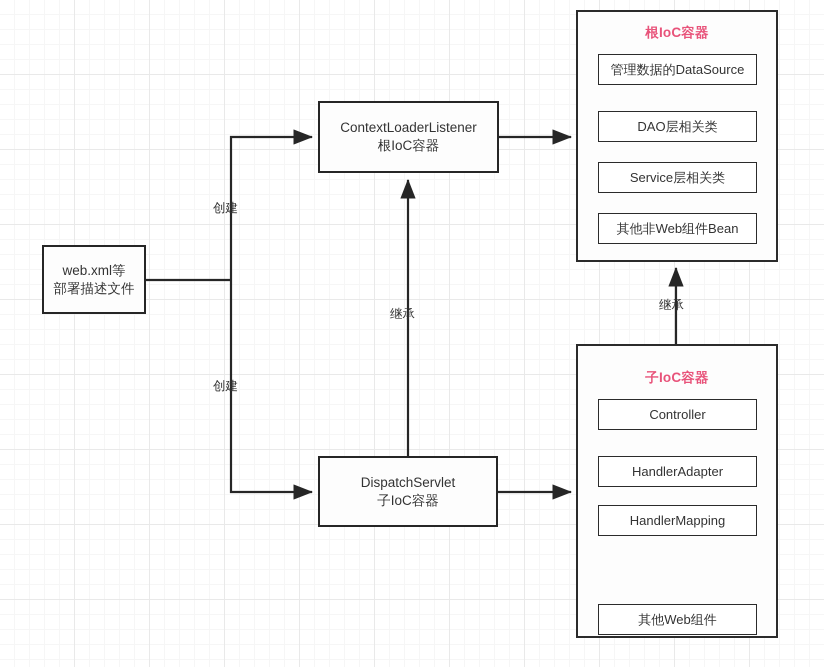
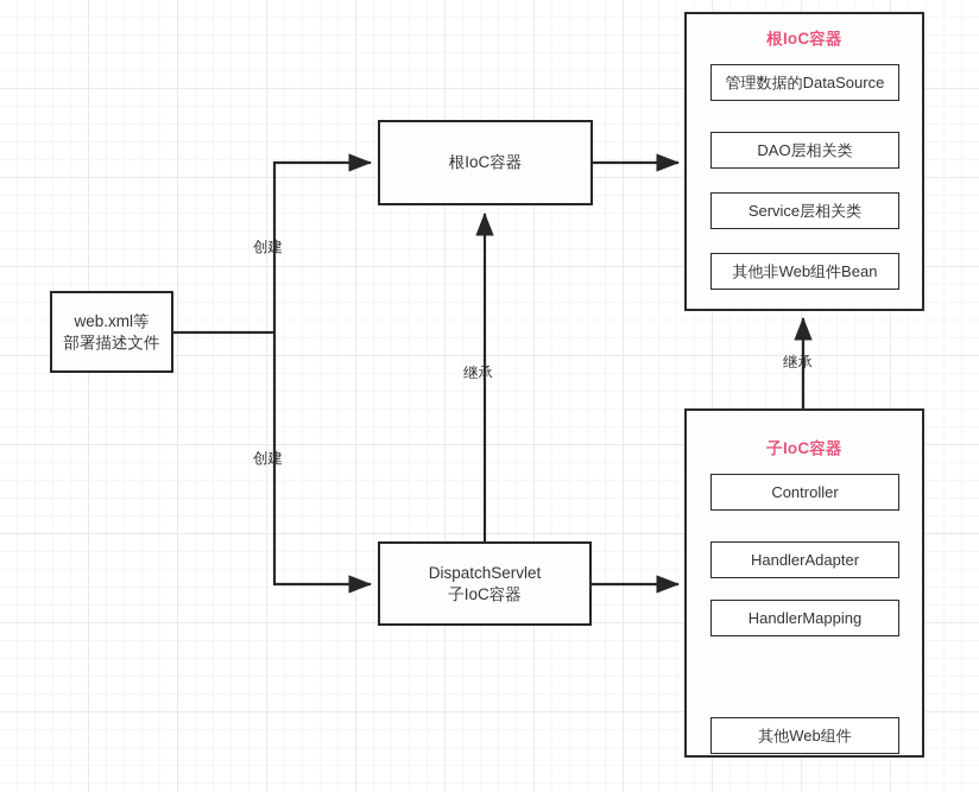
  web.xml等
  部署描述文件
- ContextLoaderListener
  根IoC容器
  DispatchServlet
  子IoC容器
  创建
  创建
  继承
  继承
  根IoC容器
  管理数据的DataSource
  DAO层相关类
  Service层相关类
  其他非Web组件Bean
  子IoC容器
  Controller
  HandlerAdapter
  HandlerMapping
  其他Web组件
